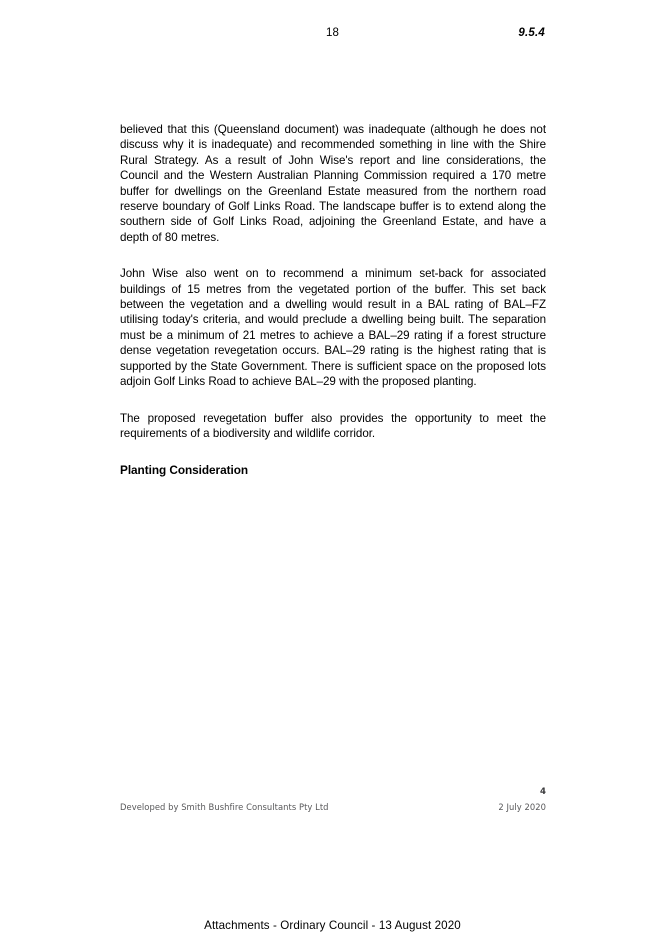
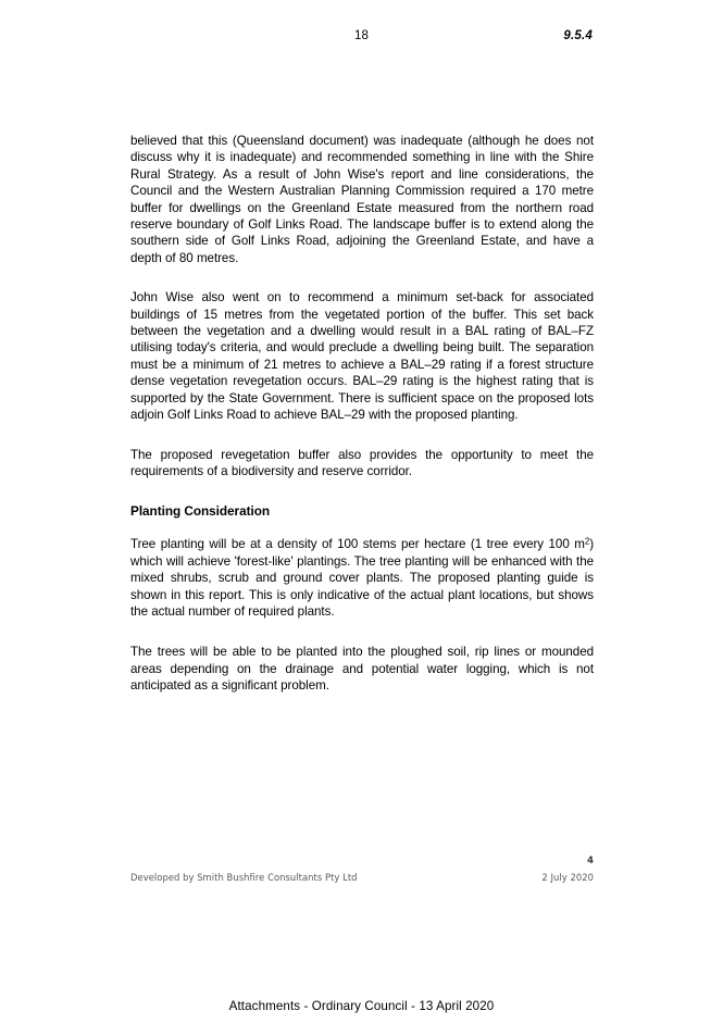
  18
  9.5.4
  believed that this (Queensland document) was inadequate (although he does not discuss why it is inadequate) and recommended something in line with the Shire Rural Strategy. As a result of John Wise's report and line considerations, the Council and the Western Australian Planning Commission required a 170 metre buffer for dwellings on the Greenland Estate measured from the northern road reserve boundary of Golf Links Road. The landscape buffer is to extend along the southern side of Golf Links Road, adjoining the Greenland Estate, and have a depth of 80 metres.
  John Wise also went on to recommend a minimum set-back for associated buildings of 15 metres from the vegetated portion of the buffer. This set back between the vegetation and a dwelling would result in a BAL rating of BAL–FZ utilising today's criteria, and would preclude a dwelling being built. The separation must be a minimum of 21 metres to achieve a BAL–29 rating if a forest structure dense vegetation revegetation occurs. BAL–29 rating is the highest rating that is supported by the State Government. There is sufficient space on the proposed lots adjoin Golf Links Road to achieve BAL–29 with the proposed planting.
- The proposed revegetation buffer also provides the opportunity to meet the requirements of a biodiversity and wildlife corridor.
+ The proposed revegetation buffer also provides the opportunity to meet the requirements of a biodiversity and reserve corridor.
  Planting Consideration
+ Tree planting will be at a density of 100 stems per hectare (1 tree every 100 m2) which will achieve 'forest-like' plantings. The tree planting will be enhanced with the mixed shrubs, scrub and ground cover plants. The proposed planting guide is shown in this report. This is only indicative of the actual plant locations, but shows the actual number of required plants.
+ The trees will be able to be planted into the ploughed soil, rip lines or mounded areas depending on the drainage and potential water logging, which is not anticipated as a significant problem.
  Developed by Smith Bushfire Consultants Pty Ltd
  4
  2 July 2020
- Attachments - Ordinary Council - 13 August 2020
+ Attachments - Ordinary Council - 13 April 2020
